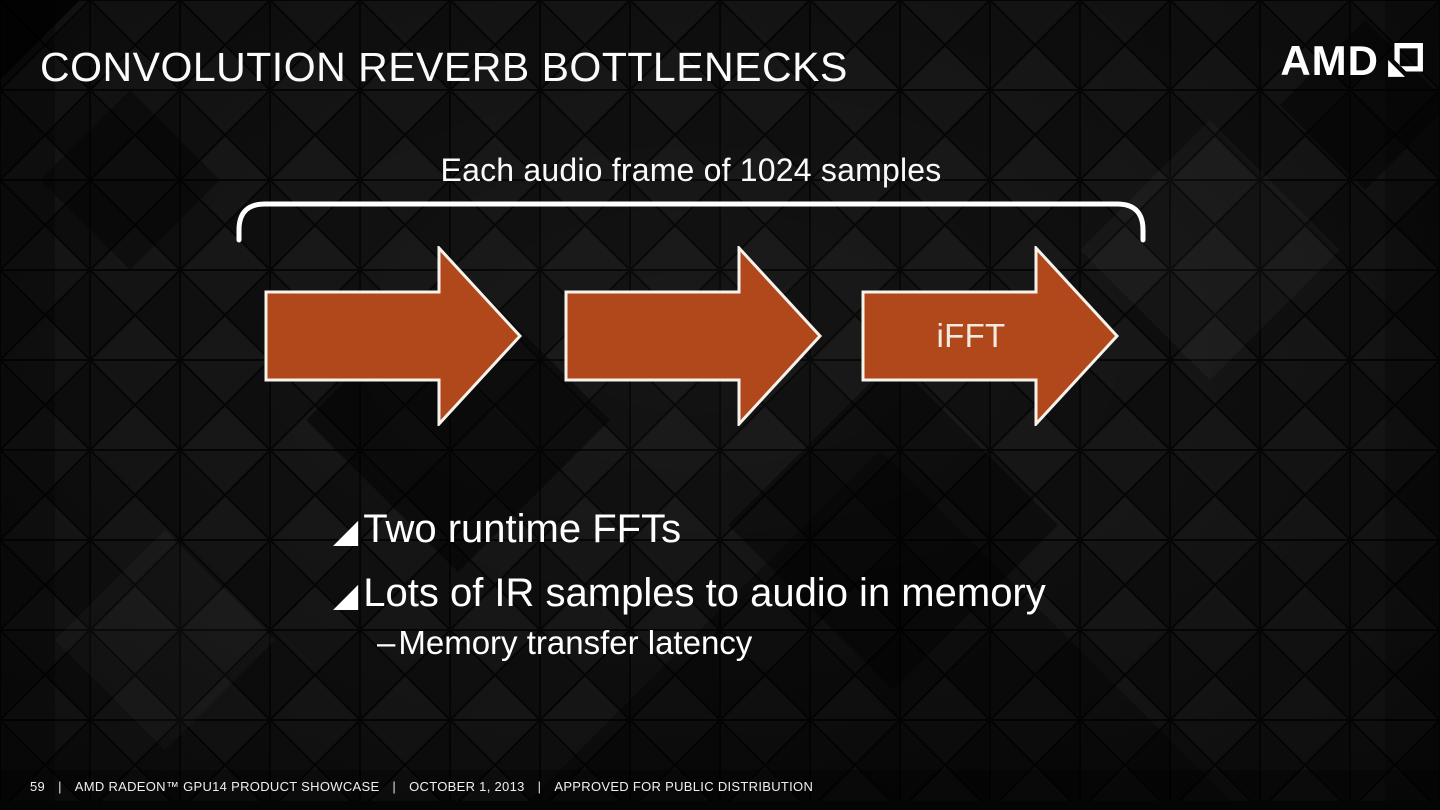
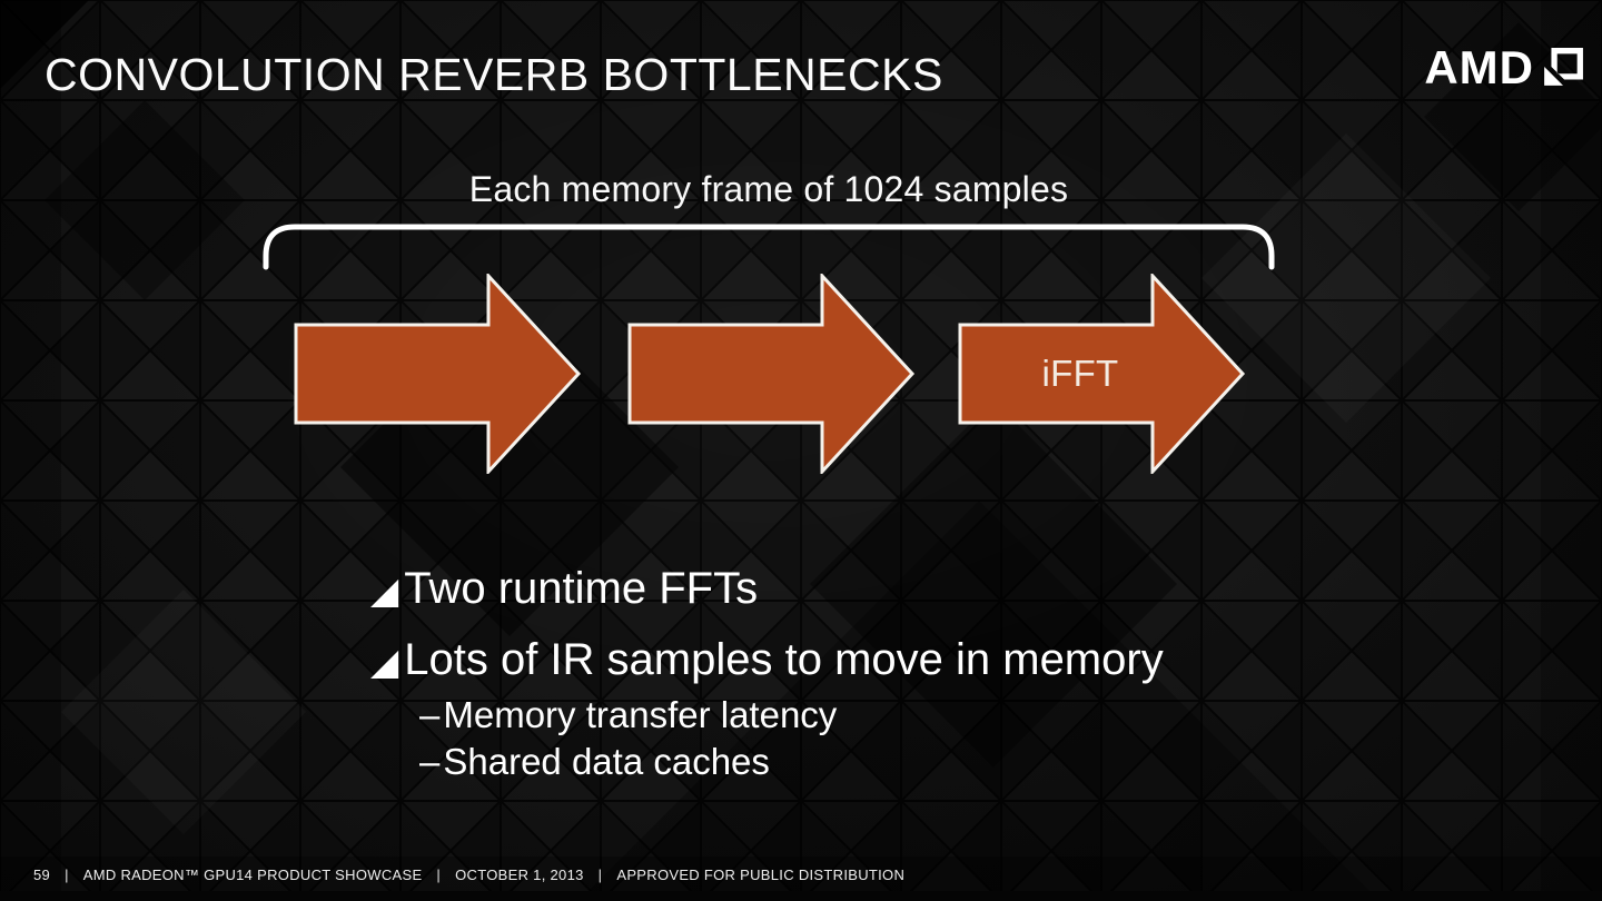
  CONVOLUTION REVERB BOTTLENECKS
  AMD
- Each audio frame of 1024 samples
+ Each memory frame of 1024 samples
  iFFT
  ◢ Two runtime FFTs
- ◢ Lots of IR samples to audio in memory
+ ◢ Lots of IR samples to move in memory
  –Memory transfer latency
+ –Shared data caches
  59
  |
  AMD RADEON™ GPU14 PRODUCT SHOWCASE
  |
  OCTOBER 1, 2013
  |
  APPROVED FOR PUBLIC DISTRIBUTION
